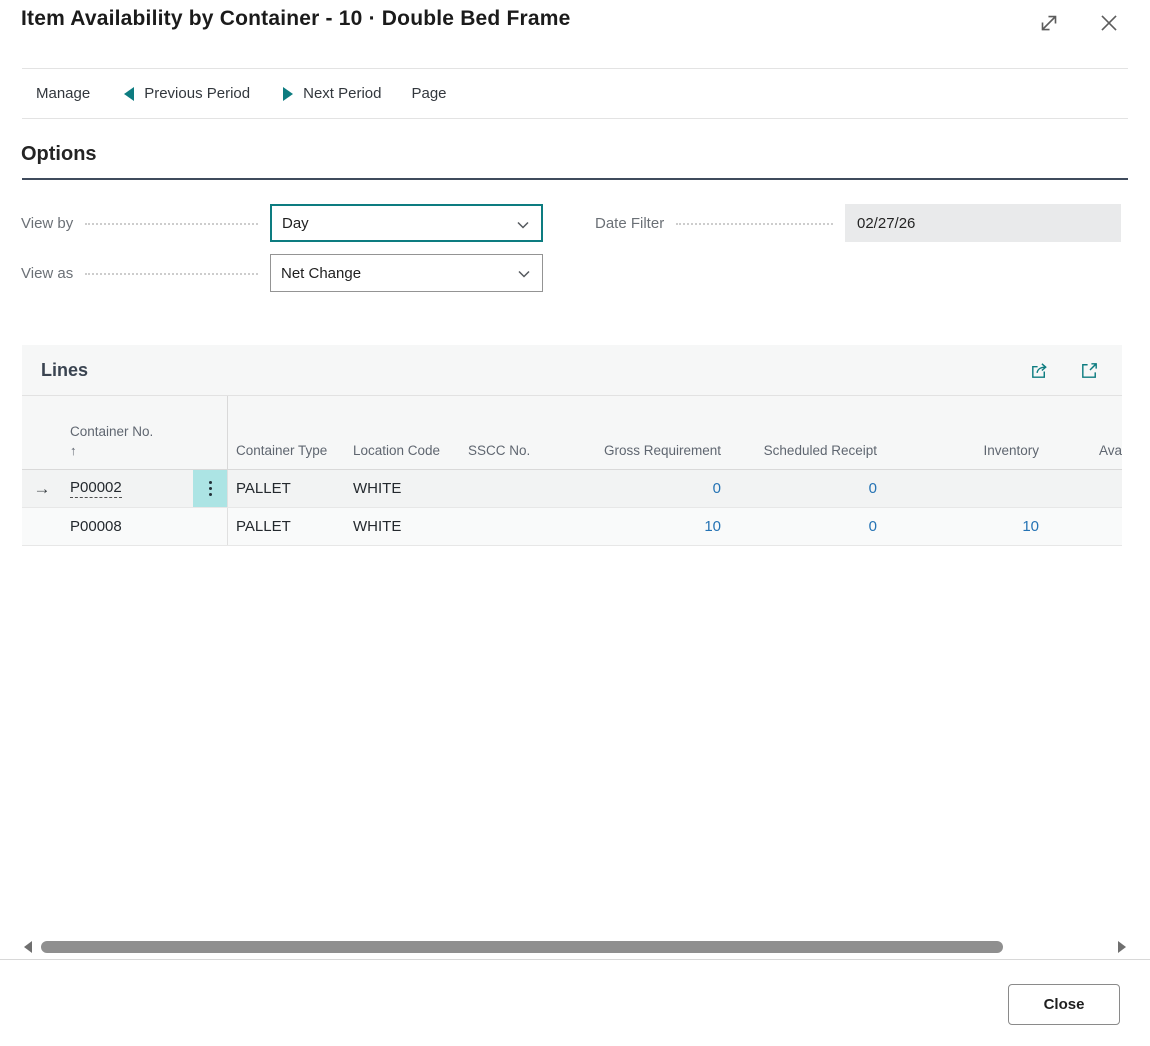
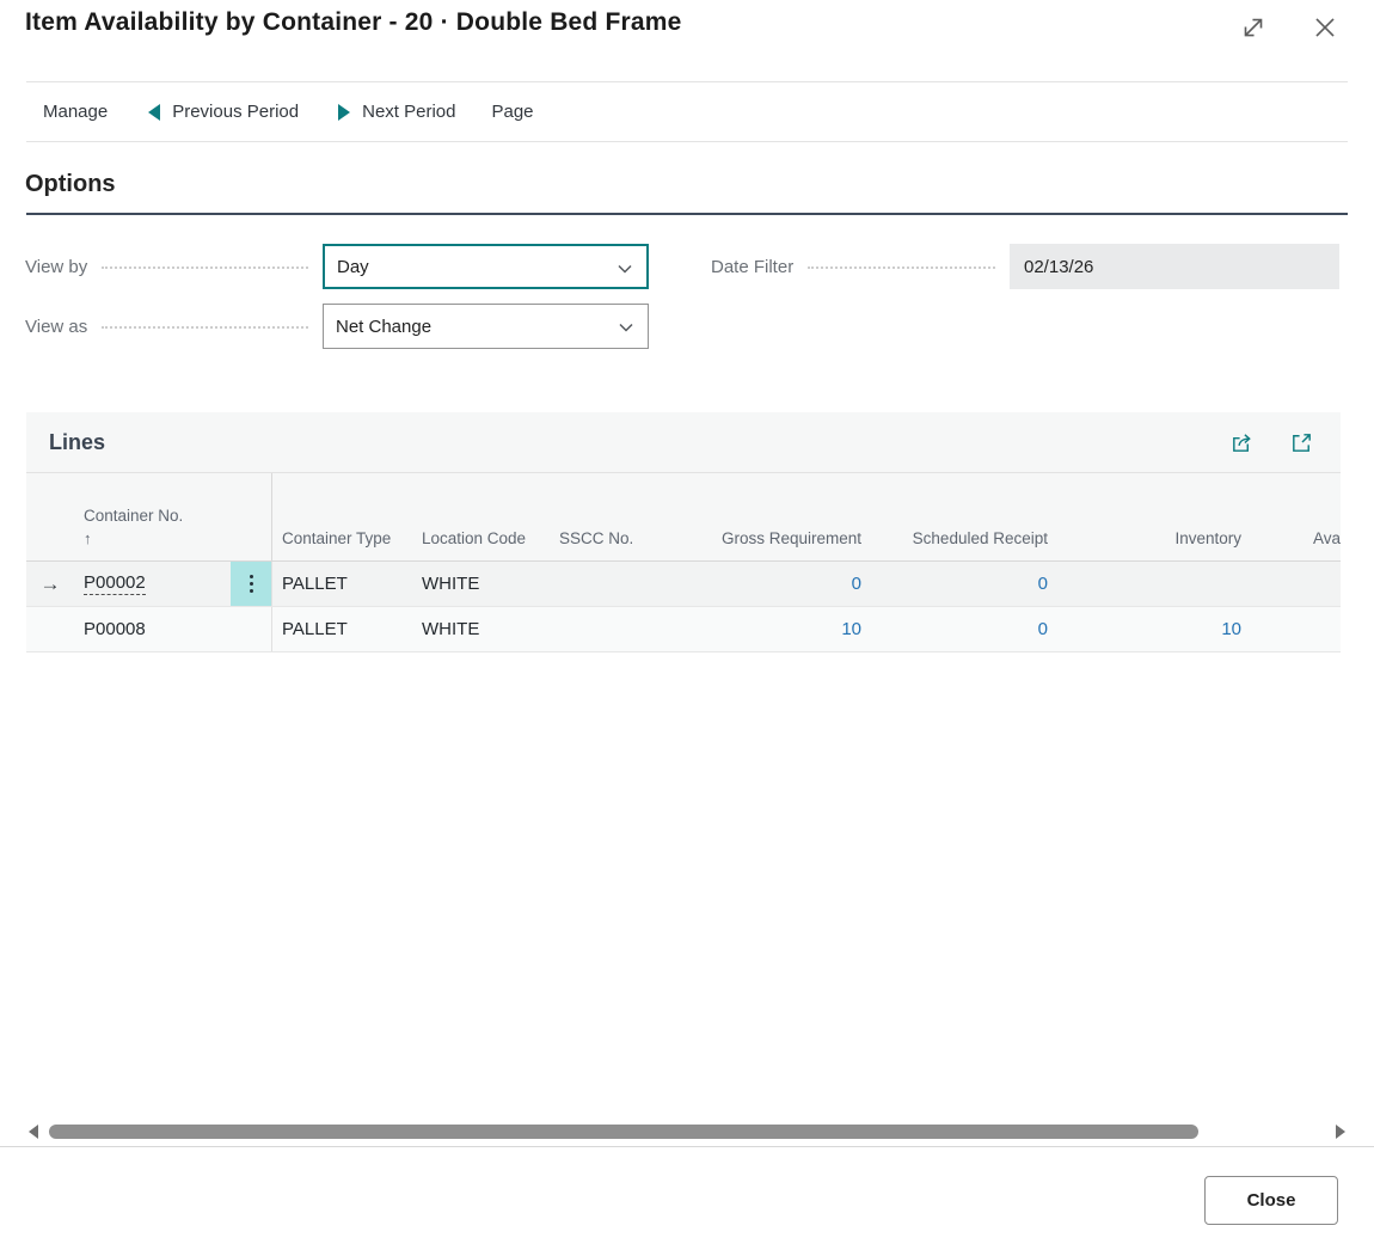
- Item Availability by Container - 10 · Double Bed Frame
+ Item Availability by Container - 20 · Double Bed Frame
  Manage
  Previous Period
  Next Period
  Page
  Options
  View by
  Day
  Date Filter
- 02/27/26
+ 02/13/26
  View as
  Net Change
  Lines
  Container No.
  ↑
  Container Type
  Location Code
  SSCC No.
  Gross Requirement
  Scheduled Receipt
  Inventory
  →
  P00002
  PALLET
  WHITE
  0
  0
  P00008
  PALLET
  WHITE
  10
  0
  10
  Close
